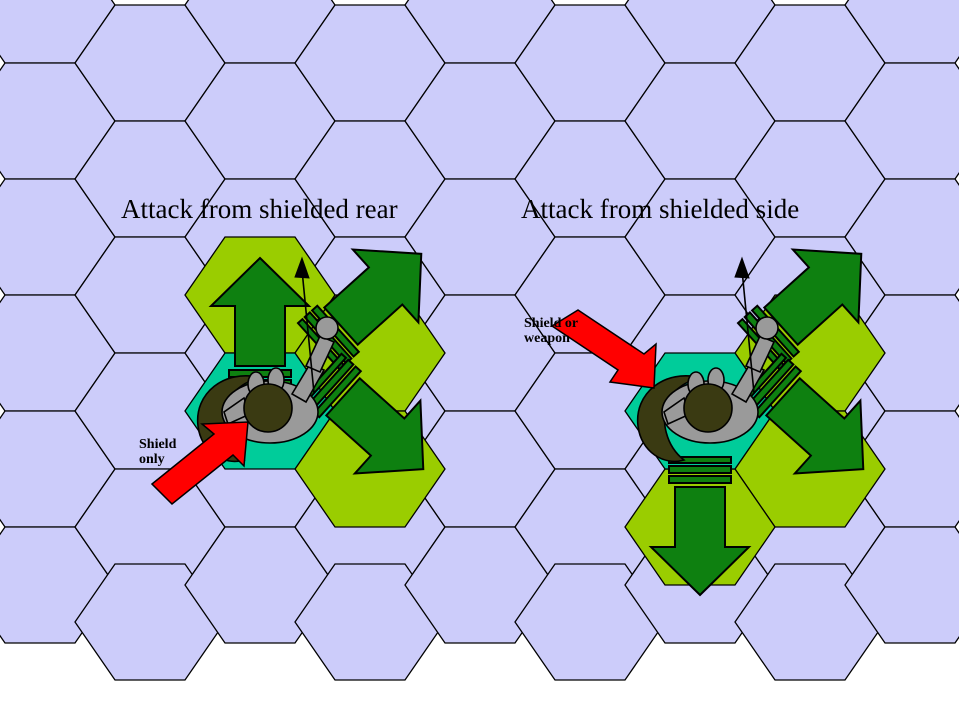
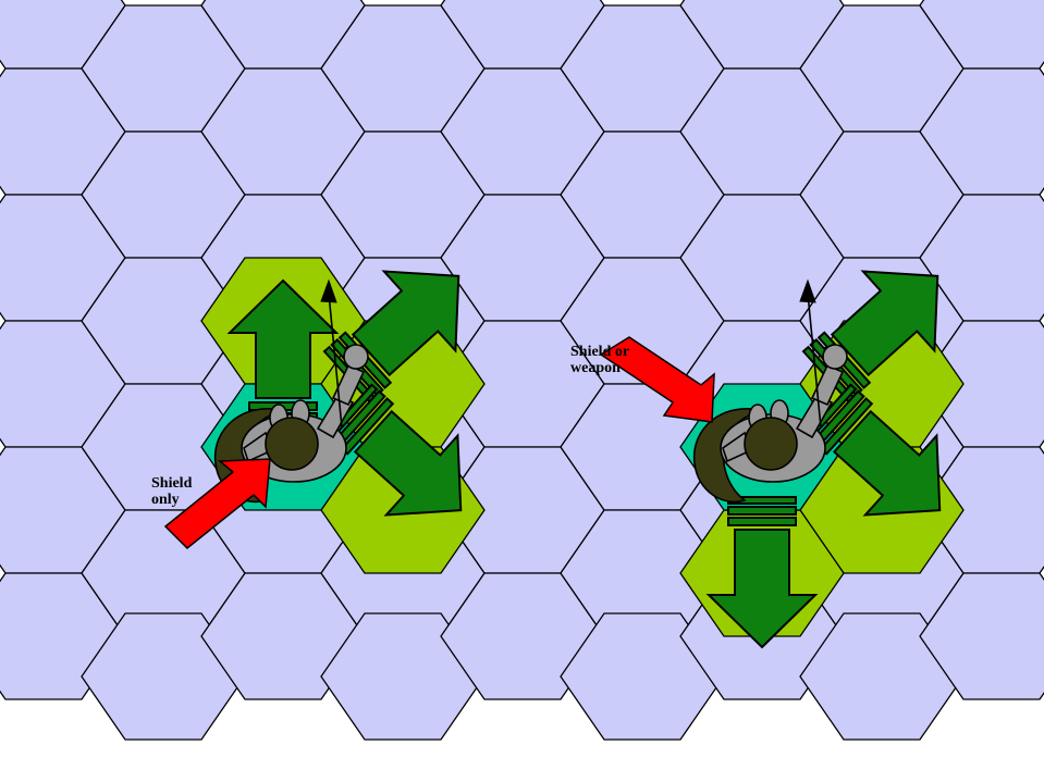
- Attack from shielded rear
- Attack from shielded side
  Shield
  only
  Shield or
  weapon
